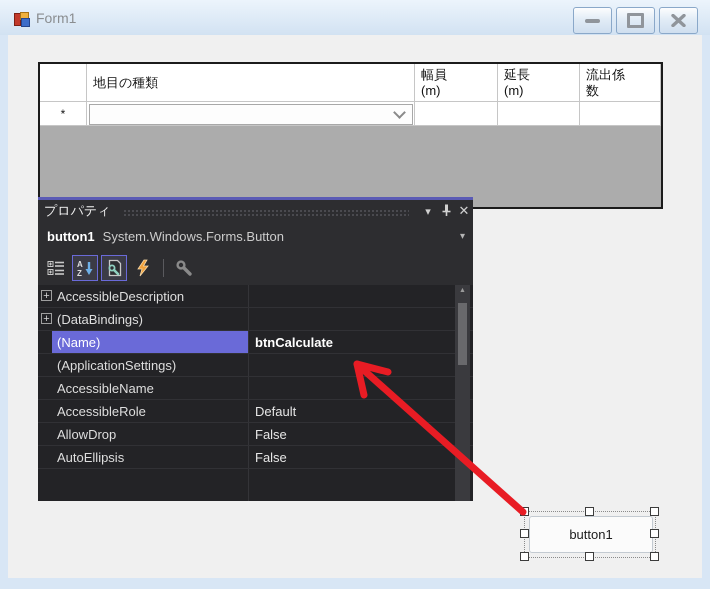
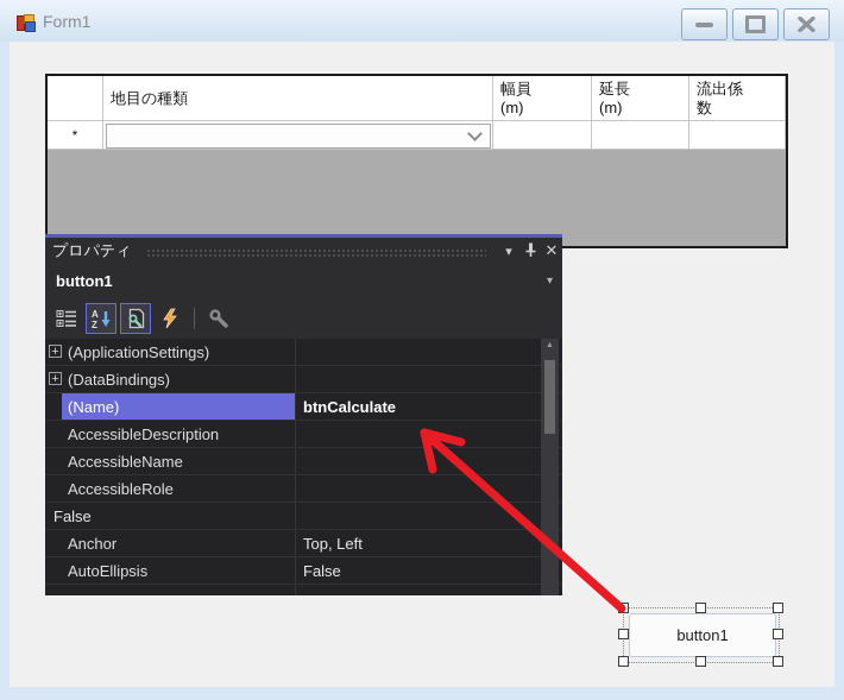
  Form1
  地目の種類
  幅員
  (m)
  延長
  (m)
  流出係
  数
  *
  プロパティ
  ▾
  ✕
  button1
- System.Windows.Forms.Button
  ▾
  A
  Z
  +
- AccessibleDescription
+ (ApplicationSettings)
  +
  (DataBindings)
  (Name)
  btnCalculate
- (ApplicationSettings)
+ AccessibleDescription
  AccessibleName
  AccessibleRole
- Default
- AllowDrop
  False
+ Anchor
+ Top, Left
  AutoEllipsis
  False
  button1
